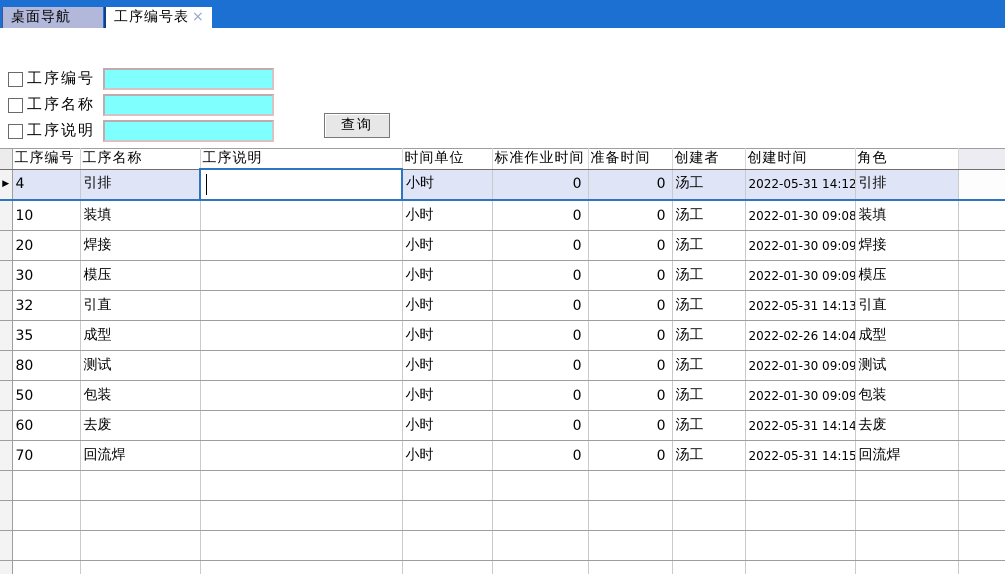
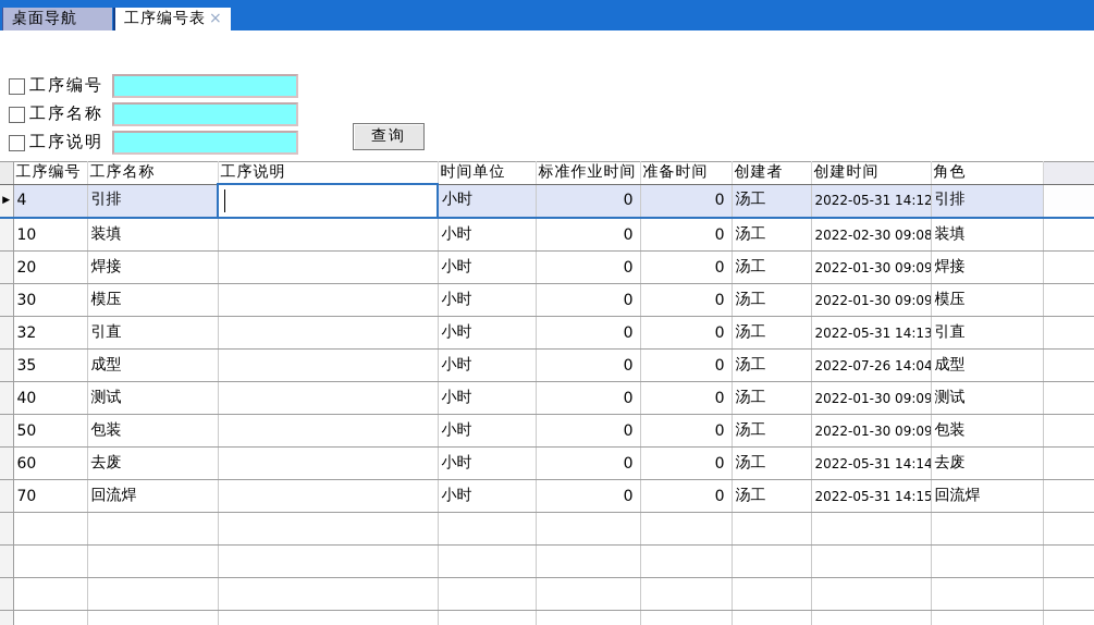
  桌面导航
  工序编号表 ×
  工序编号
  工序名称
  工序说明
  查询
  	工序编号	工序名称	工序说明	时间单位	标准作业时间	准备时间	创建者	创建时间	角色
  ▶	4	引排		小时	0	0	汤工	2022-05-31 14:12	引排
- 	10	装填		小时	0	0	汤工	2022-01-30 09:08	装填
+ 	10	装填		小时	0	0	汤工	2022-02-30 09:08	装填
  	20	焊接		小时	0	0	汤工	2022-01-30 09:09	焊接
  	30	模压		小时	0	0	汤工	2022-01-30 09:09	模压
  	32	引直		小时	0	0	汤工	2022-05-31 14:13	引直
- 	35	成型		小时	0	0	汤工	2022-02-26 14:04	成型
+ 	35	成型		小时	0	0	汤工	2022-07-26 14:04	成型
- 	80	测试		小时	0	0	汤工	2022-01-30 09:09	测试
+ 	40	测试		小时	0	0	汤工	2022-01-30 09:09	测试
  	50	包装		小时	0	0	汤工	2022-01-30 09:09	包装
  	60	去废		小时	0	0	汤工	2022-05-31 14:14	去废
  	70	回流焊		小时	0	0	汤工	2022-05-31 14:15	回流焊
